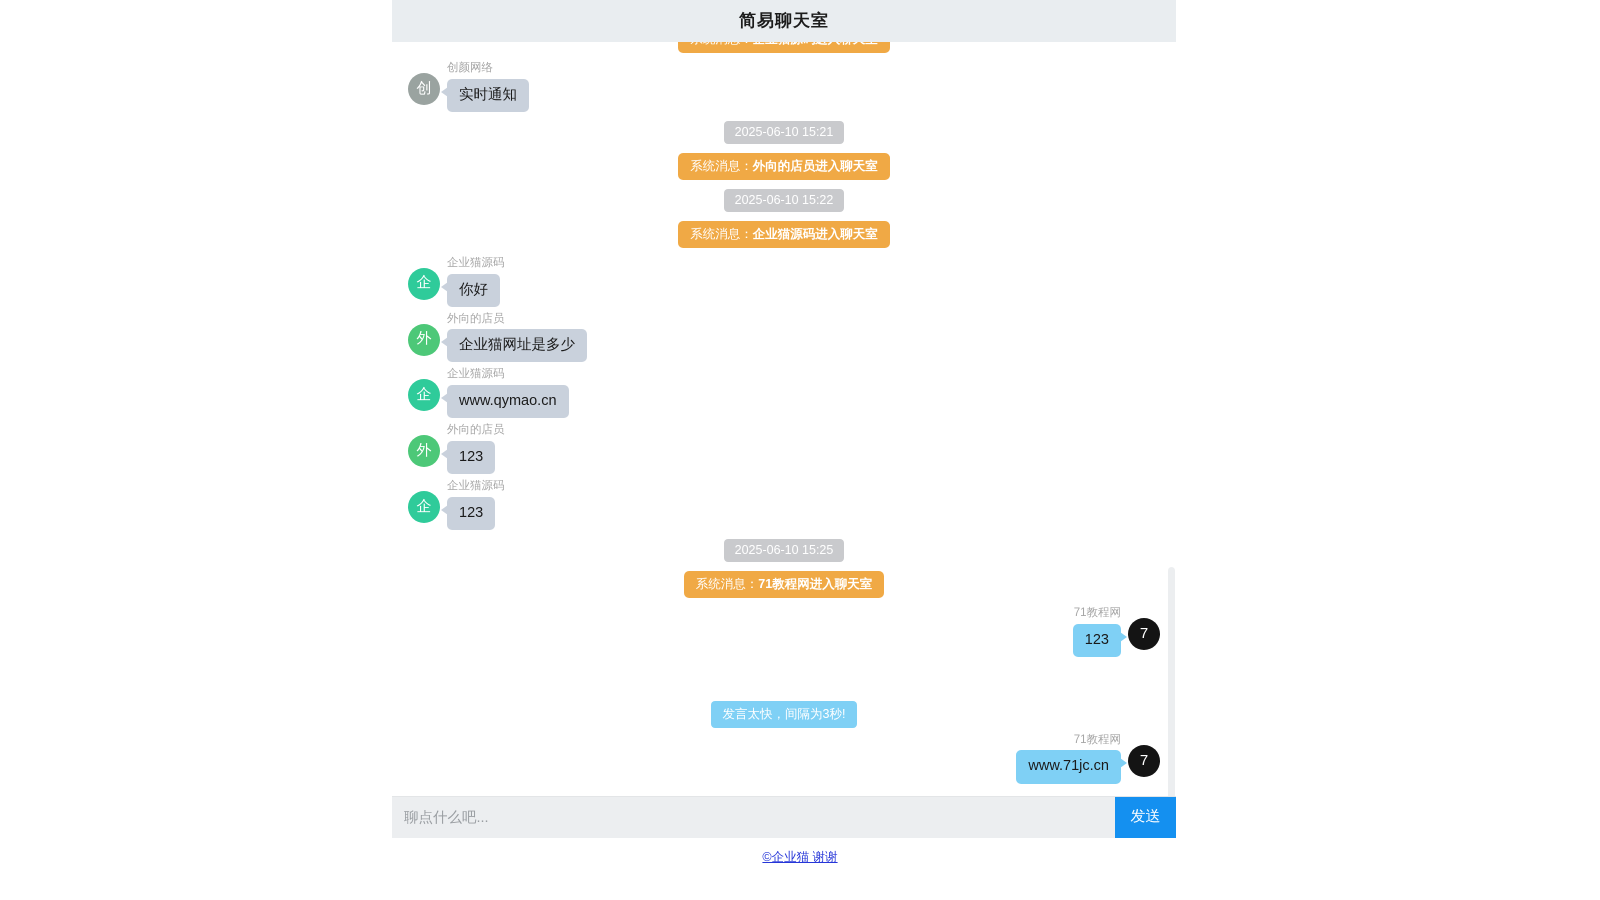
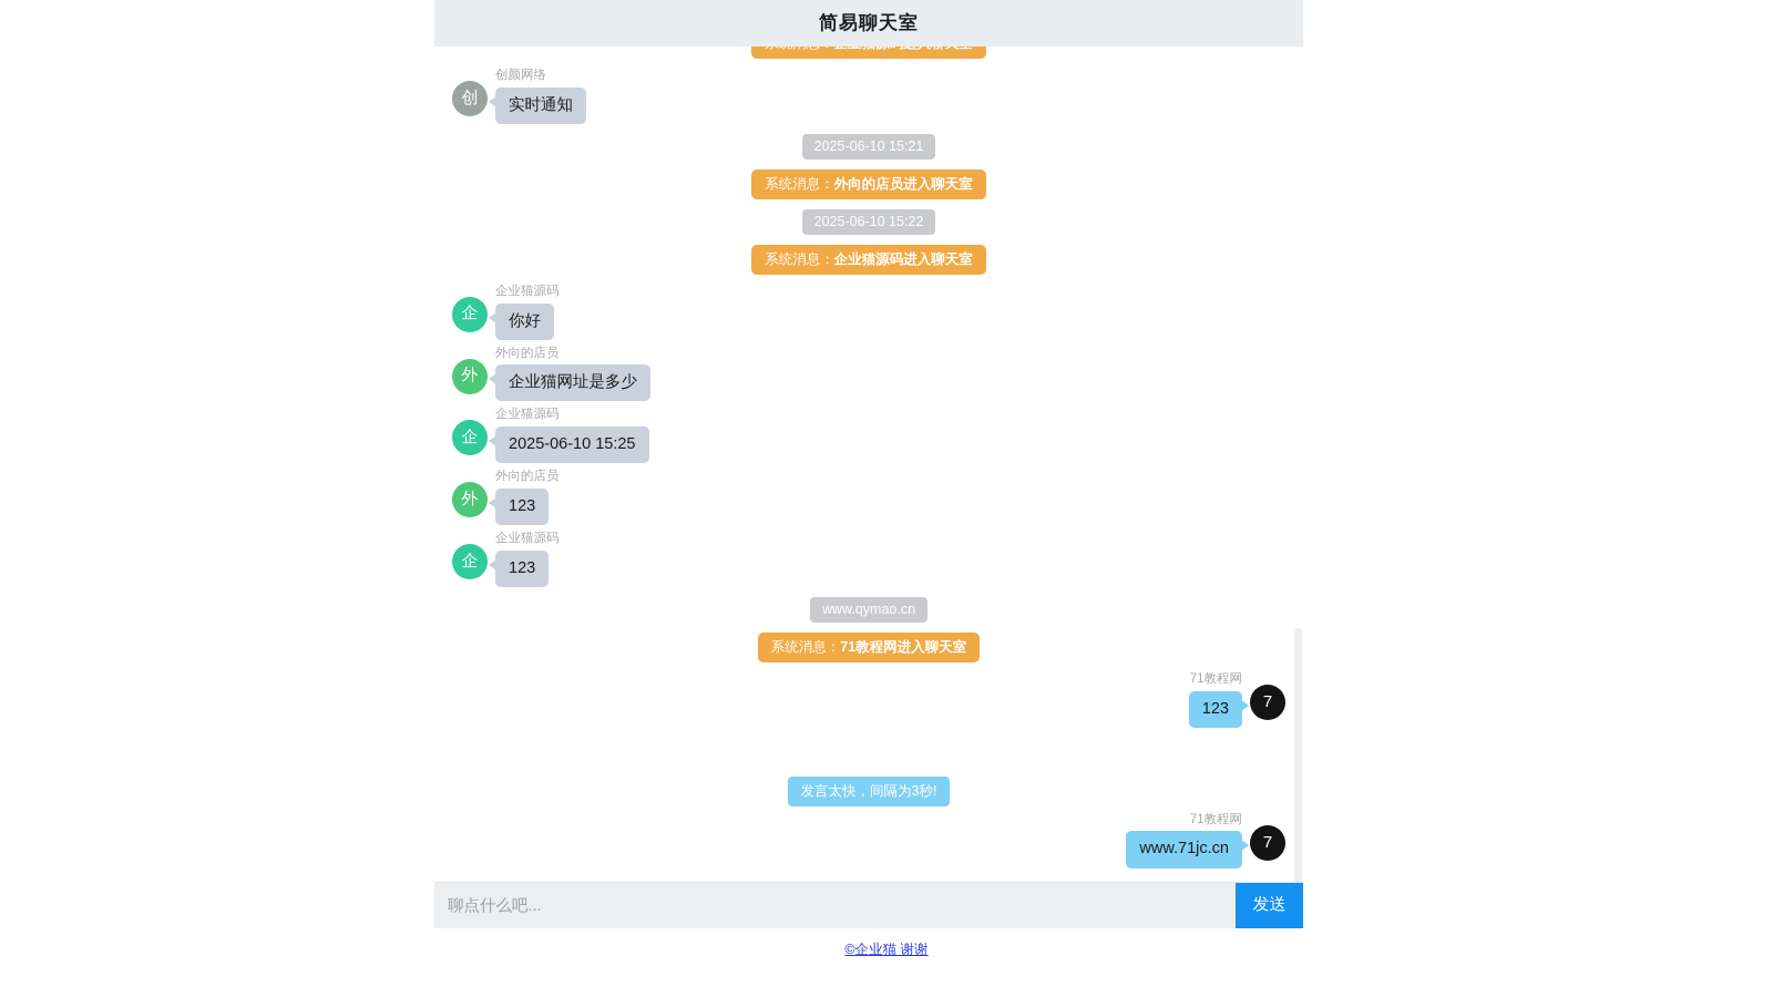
  简易聊天室
  创
  创颜网络
  实时通知
  2025-06-10 15:21
  系统消息：外向的店员进入聊天室
  2025-06-10 15:22
  系统消息：企业猫源码进入聊天室
  企
  企业猫源码
  你好
  外
  外向的店员
  企业猫网址是多少
  企
  企业猫源码
- www.qymao.cn
+ 2025-06-10 15:25
  外
  外向的店员
  123
  企
  企业猫源码
  123
- 2025-06-10 15:25
+ www.qymao.cn
  系统消息：71教程网进入聊天室
  71教程网
  123
  7
  发言太快，间隔为3秒!
  71教程网
  www.71jc.cn
  7
  聊点什么吧...
  发送
  ©企业猫 谢谢
